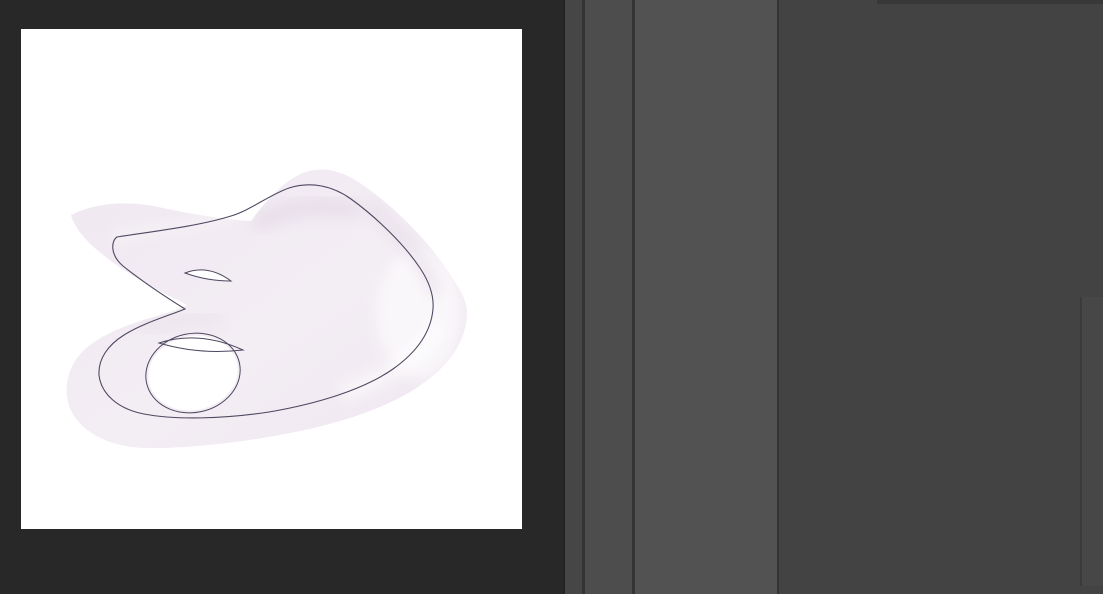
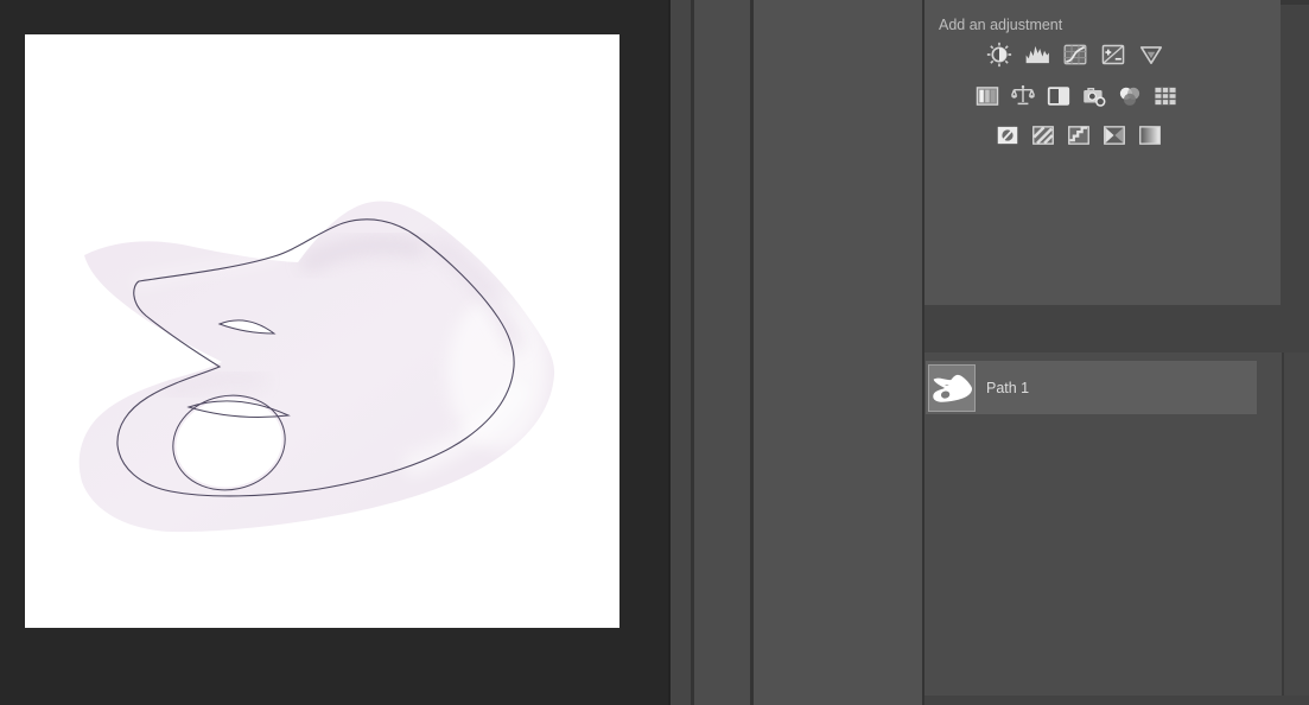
+ Add an adjustment
+ Path 1
